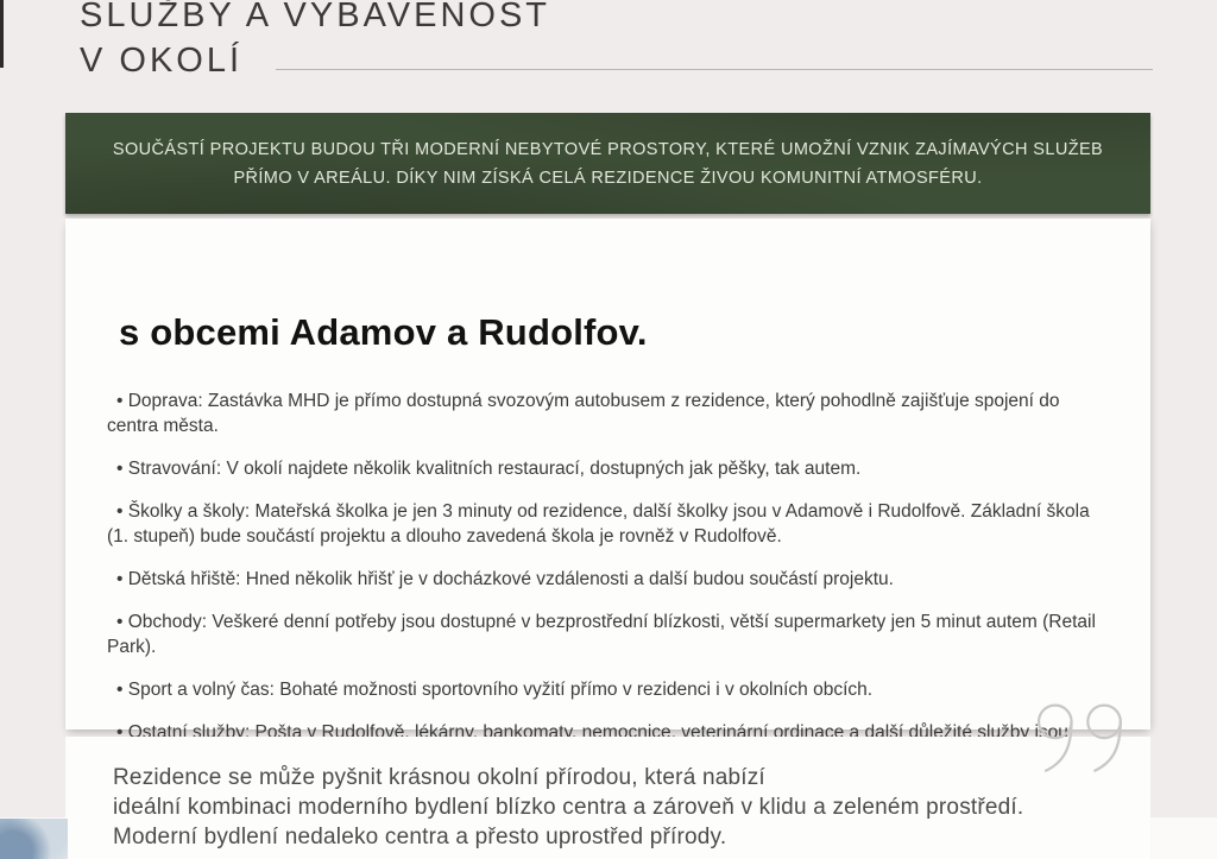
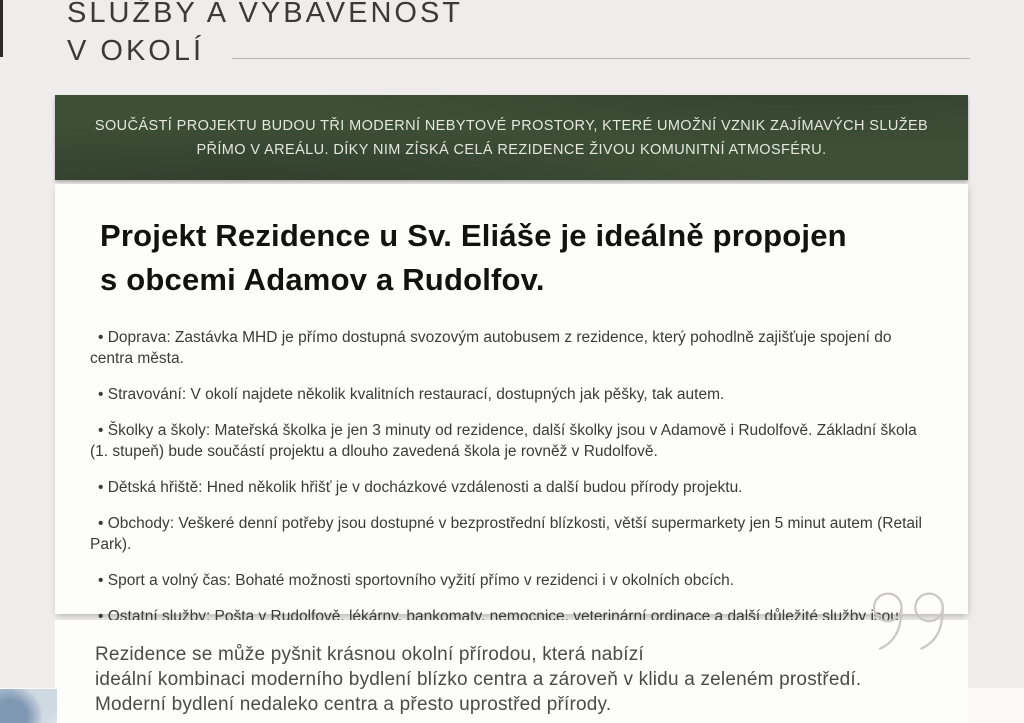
  SLUŽBY A VYBAVENOST
  V OKOLÍ
  SOUČÁSTÍ PROJEKTU BUDOU TŘI MODERNÍ NEBYTOVÉ PROSTORY, KTERÉ UMOŽNÍ VZNIK ZAJÍMAVÝCH SLUŽEB
  PŘÍMO V AREÁLU. DÍKY NIM ZÍSKÁ CELÁ REZIDENCE ŽIVOU KOMUNITNÍ ATMOSFÉRU.
+ Projekt Rezidence u Sv. Eliáše je ideálně propojen
  s obcemi Adamov a Rudolfov.
  Doprava: Zastávka MHD je přímo dostupná svozovým autobusem z rezidence, který pohodlně zajišťuje spojení do centra města.
  Stravování: V okolí najdete několik kvalitních restaurací, dostupných jak pěšky, tak autem.
  Školky a školy: Mateřská školka je jen 3 minuty od rezidence, další školky jsou v Adamově i Rudolfově. Základní škola (1. stupeň) bude součástí projektu a dlouho zavedená škola je rovněž v Rudolfově.
- Dětská hřiště: Hned několik hřišť je v docházkové vzdálenosti a další budou součástí projektu.
+ Dětská hřiště: Hned několik hřišť je v docházkové vzdálenosti a další budou přírody projektu.
  Obchody: Veškeré denní potřeby jsou dostupné v bezprostřední blízkosti, větší supermarkety jen 5 minut autem (Retail Park).
  Sport a volný čas: Bohaté možnosti sportovního vyžití přímo v rezidenci i v okolních obcích.
  Ostatní služby: Pošta v Rudolfově, lékárny, bankomaty, nemocnice, veterinární ordinace a další důležité služby jou
  Rezidence se může pyšnit krásnou okolní přírodou, která nabízí
  ideální kombinaci moderního bydlení blízko centra a zároveň v klidu a zeleném prostředí.
  Moderní bydlení nedaleko centra a přesto uprostřed přírody.
